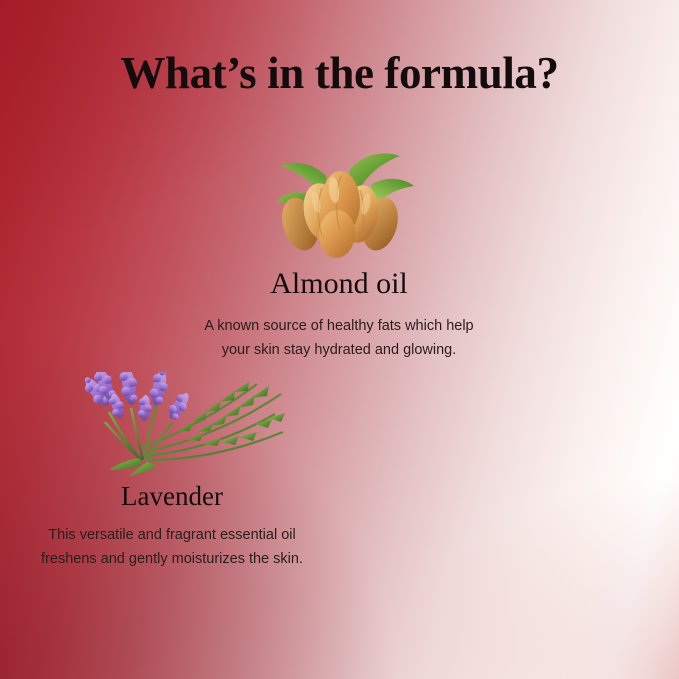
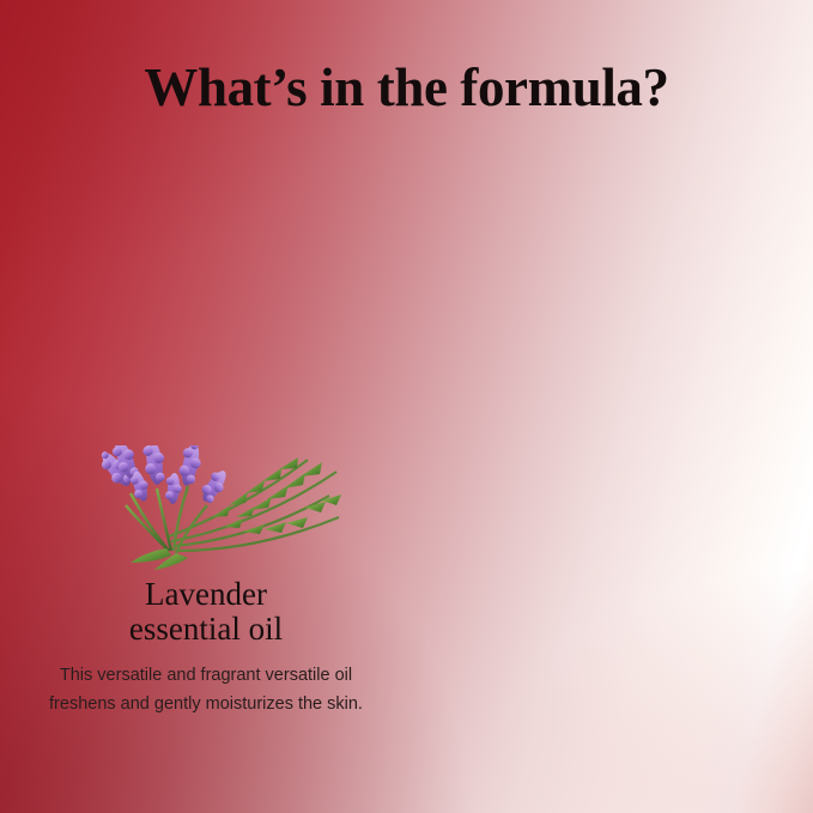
  What’s in the formula?
- Almond oil
- A known source of healthy fats which help your skin stay hydrated and glowing.
  Lavender
+ essential oil
- This versatile and fragrant essential oil freshens and gently moisturizes the skin.
+ This versatile and fragrant versatile oil freshens and gently moisturizes the skin.
